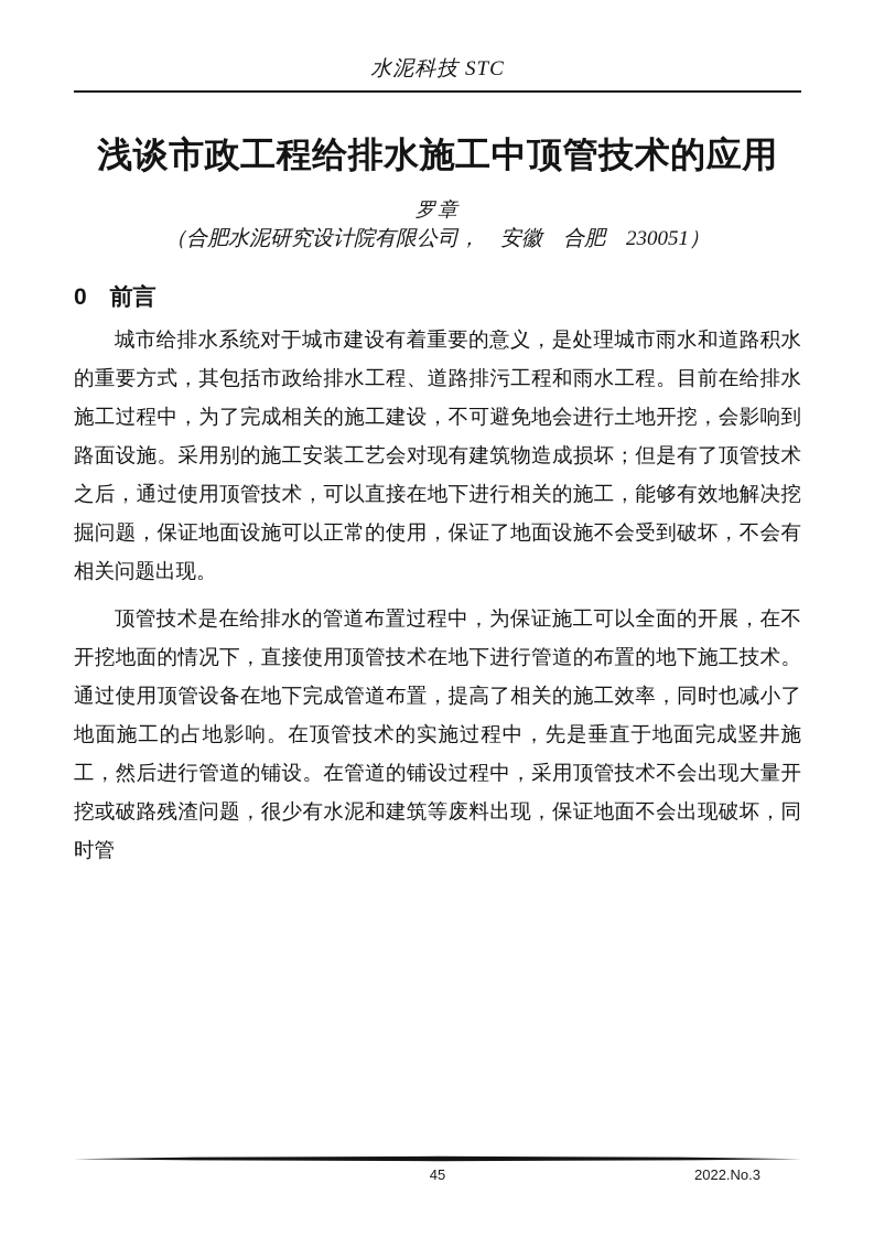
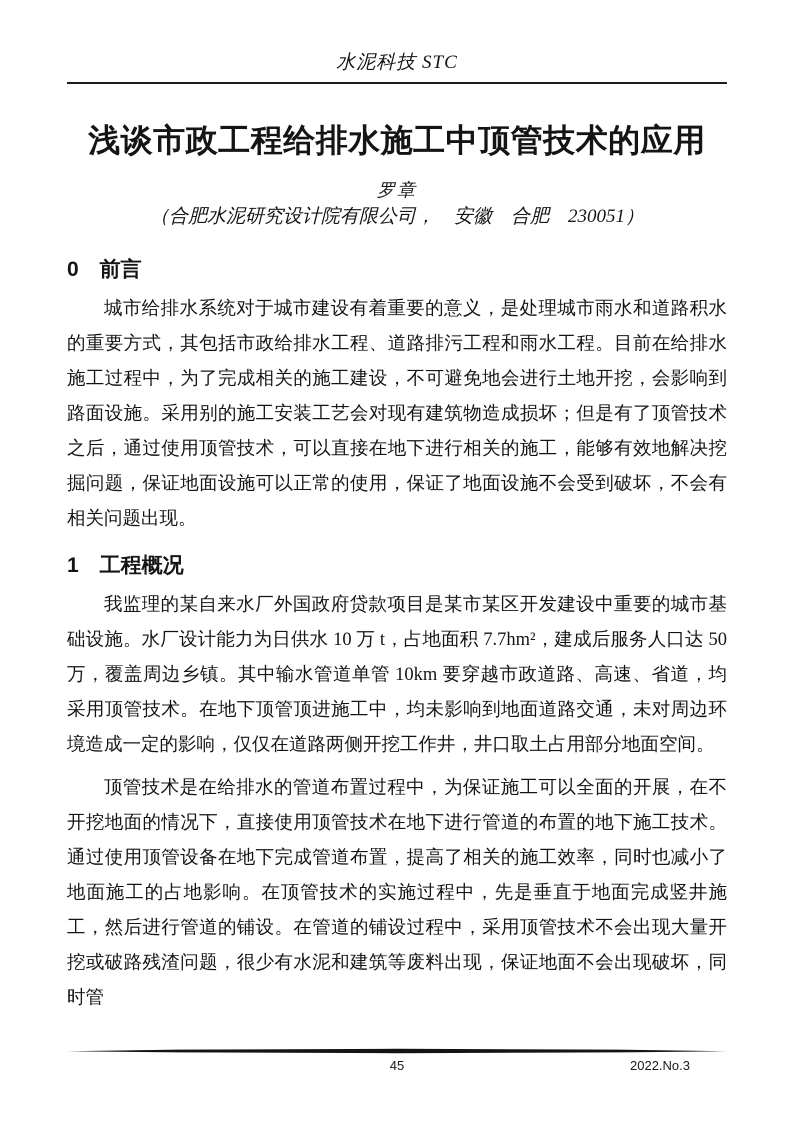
  水泥科技 STC
  浅谈市政工程给排水施工中顶管技术的应用
  罗章
  （合肥水泥研究设计院有限公司， 安徽 合肥 230051）
  0 前言
  城市给排水系统对于城市建设有着重要的意义，是处理城市雨水和道路积水的重要方式，其包括市政给排水工程、道路排污工程和雨水工程。目前在给排水施工过程中，为了完成相关的施工建设，不可避免地会进行土地开挖，会影响到路面设施。采用别的施工安装工艺会对现有建筑物造成损坏；但是有了顶管技术之后，通过使用顶管技术，可以直接在地下进行相关的施工，能够有效地解决挖掘问题，保证地面设施可以正常的使用，保证了地面设施不会受到破坏，不会有相关问题出现。
+ 1 工程概况
+ 我监理的某自来水厂外国政府贷款项目是某市某区开发建设中重要的城市基础设施。水厂设计能力为日供水 10 万 t，占地面积 7.7hm²，建成后服务人口达 50 万，覆盖周边乡镇。其中输水管道单管 10km 要穿越市政道路、高速、省道，均采用顶管技术。在地下顶管顶进施工中，均未影响到地面道路交通，未对周边环境造成一定的影响，仅仅在道路两侧开挖工作井，井口取土占用部分地面空间。
  顶管技术是在给排水的管道布置过程中，为保证施工可以全面的开展，在不开挖地面的情况下，直接使用顶管技术在地下进行管道的布置的地下施工技术。通过使用顶管设备在地下完成管道布置，提高了相关的施工效率，同时也减小了地面施工的占地影响。在顶管技术的实施过程中，先是垂直于地面完成竖井施工，然后进行管道的铺设。在管道的铺设过程中，采用顶管技术不会出现大量开挖或破路残渣问题，很少有水泥和建筑等废料出现，保证地面不会出现破坏，同时管
  45
  2022.No.3
